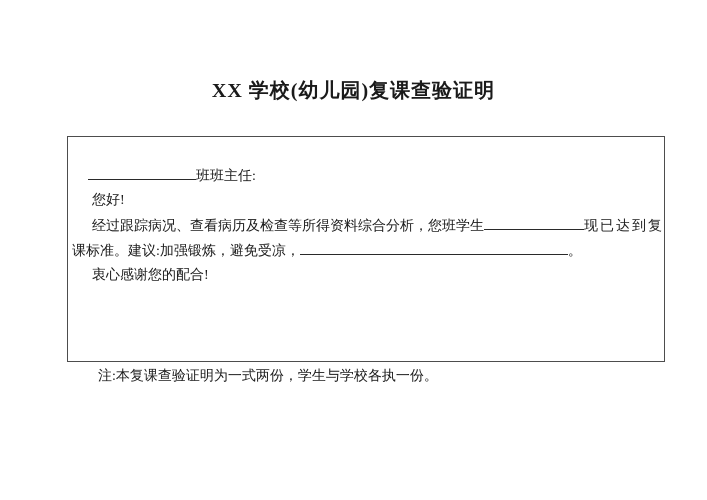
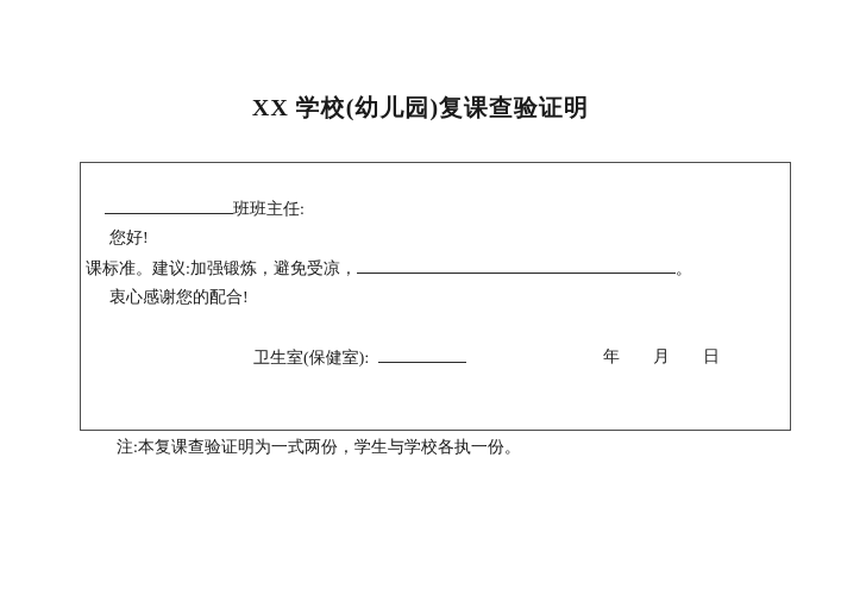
  XX 学校(幼儿园)复课查验证明
  班班主任:
  您好!
- 经过跟踪病况、查看病历及检查等所得资料综合分析，您班学生 现已达到复
  课标准。建议:加强锻炼，避免受凉， 。
  衷心感谢您的配合!
+ 卫生室(保健室):
+ 年 月 日
  注:本复课查验证明为一式两份，学生与学校各执一份。
